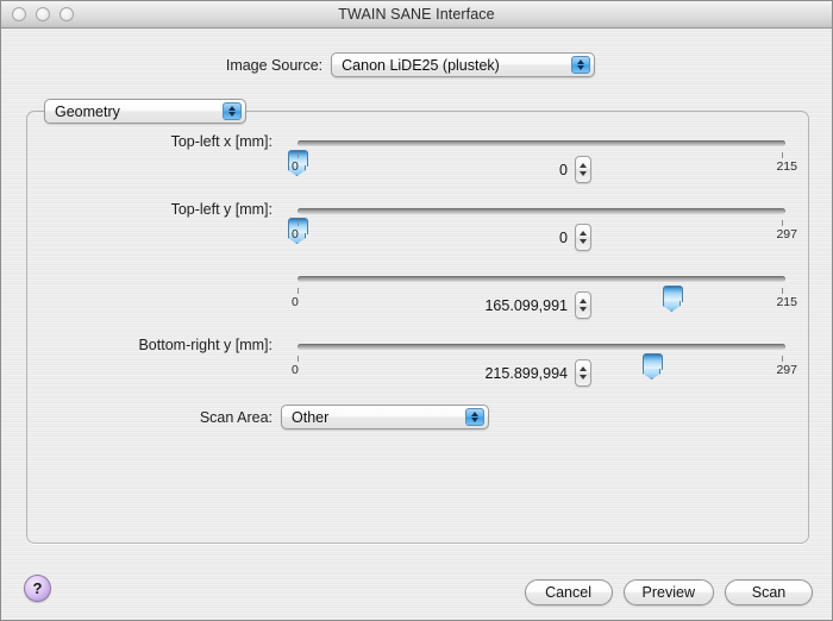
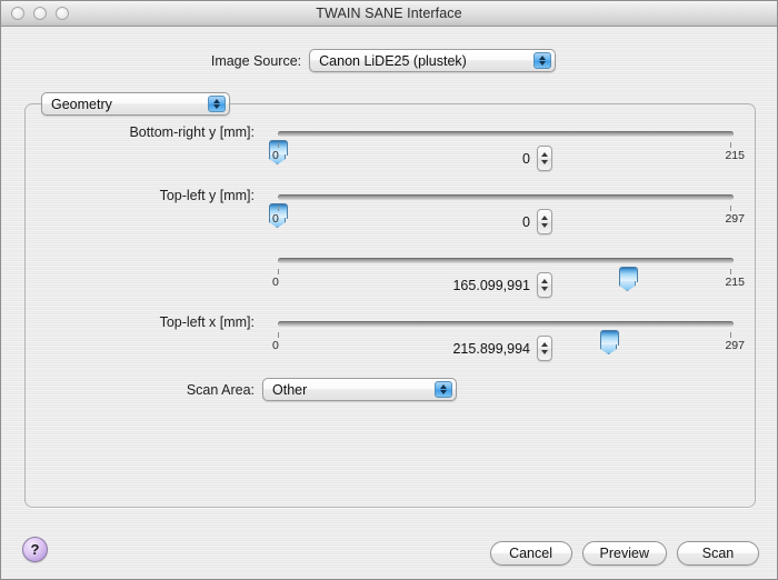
  TWAIN SANE Interface
  Image Source:
  Canon LiDE25 (plustek)
  Geometry
- Top-left x [mm]:
+ Bottom-right y [mm]:
  0
  215
  0
  Top-left y [mm]:
  0
  297
  0
  0
  215
  165.099,991
- Bottom-right y [mm]:
+ Top-left x [mm]:
  0
  297
  215.899,994
  Scan Area:
  Other
  ?
  Cancel
  Preview
  Scan
